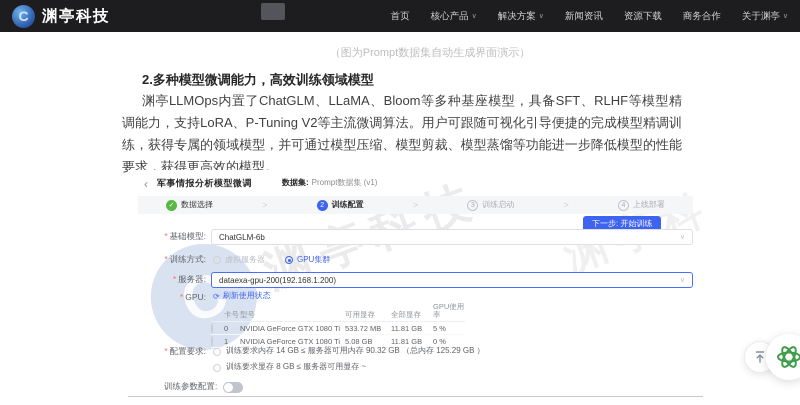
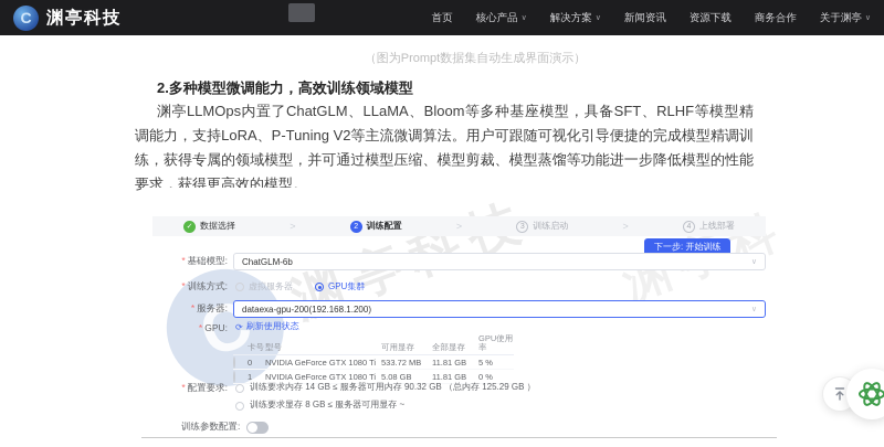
  C
  渊亭科技
  首页
  核心产品
  解决方案
  新闻资讯
  资源下载
  商务合作
  关于渊亭
  （图为Prompt数据集自动生成界面演示）
  2.多种模型微调能力，高效训练领域模型
  渊亭LLMOps内置了ChatGLM、LLaMA、Bloom等多种基座模型，具备SFT、RLHF等模型精调能力，支持LoRA、P-Tuning V2等主流微调算法。用户可跟随可视化引导便捷的完成模型精调训练，获得专属的领域模型，并可通过模型压缩、模型剪裁、模型蒸馏等功能进一步降低模型的性能要求，获得更高效的模型。
- ‹
- 军事情报分析模型微调
- 数据集:
- Prompt数据集 (v1)
  数据选择
  >
  训练配置
  >
  训练启动
  >
  上线部署
  下一步: 开始训练
  * 基础模型:
  ChatGLM-6b
  * 训练方式:
  虚拟服务器
  GPU集群
  * 服务器:
  dataexa-gpu-200(192.168.1.200)
  * GPU:
  ⟳
  刷新使用状态
  卡号
  型号
  可用显存
  全部显存
  GPU使用率
  0
  NVIDIA GeForce GTX 1080 Ti
  533.72 MB
  11.81 GB
  5 %
  1
  NVIDIA GeForce GTX 1080 Ti
  5.08 GB
  11.81 GB
  0 %
  * 配置要求:
  训练要求内存 14 GB ≤ 服务器可用内存 90.32 GB （总内存 125.29 GB ）
  训练要求显存 8 GB ≤ 服务器可用显存 ~
  训练参数配置:
